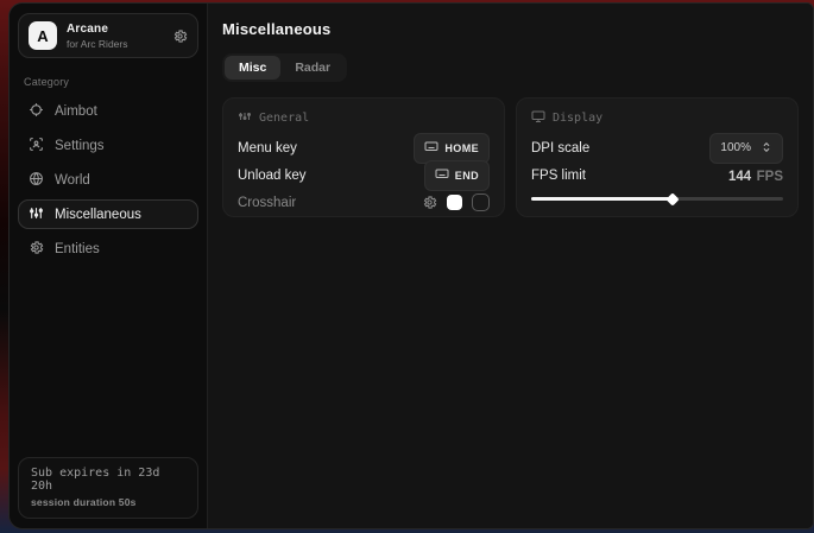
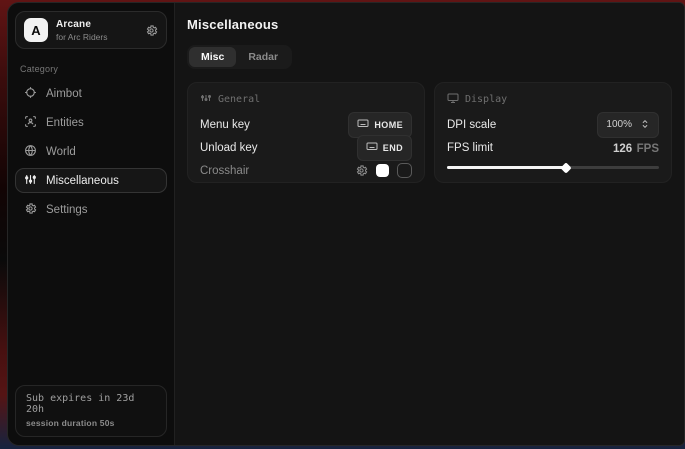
  A
  Arcane
  for Arc Riders
  Category
  Aimbot
- Settings
+ Entities
  World
  Miscellaneous
- Entities
+ Settings
  Sub expires in 23d 20h
  session duration 50s
  Miscellaneous
  Misc
  Radar
  General
  Menu key
  HOME
  Unload key
  END
  Crosshair
  Display
  DPI scale
  100%
  FPS limit
- 144 FPS
+ 126 FPS
